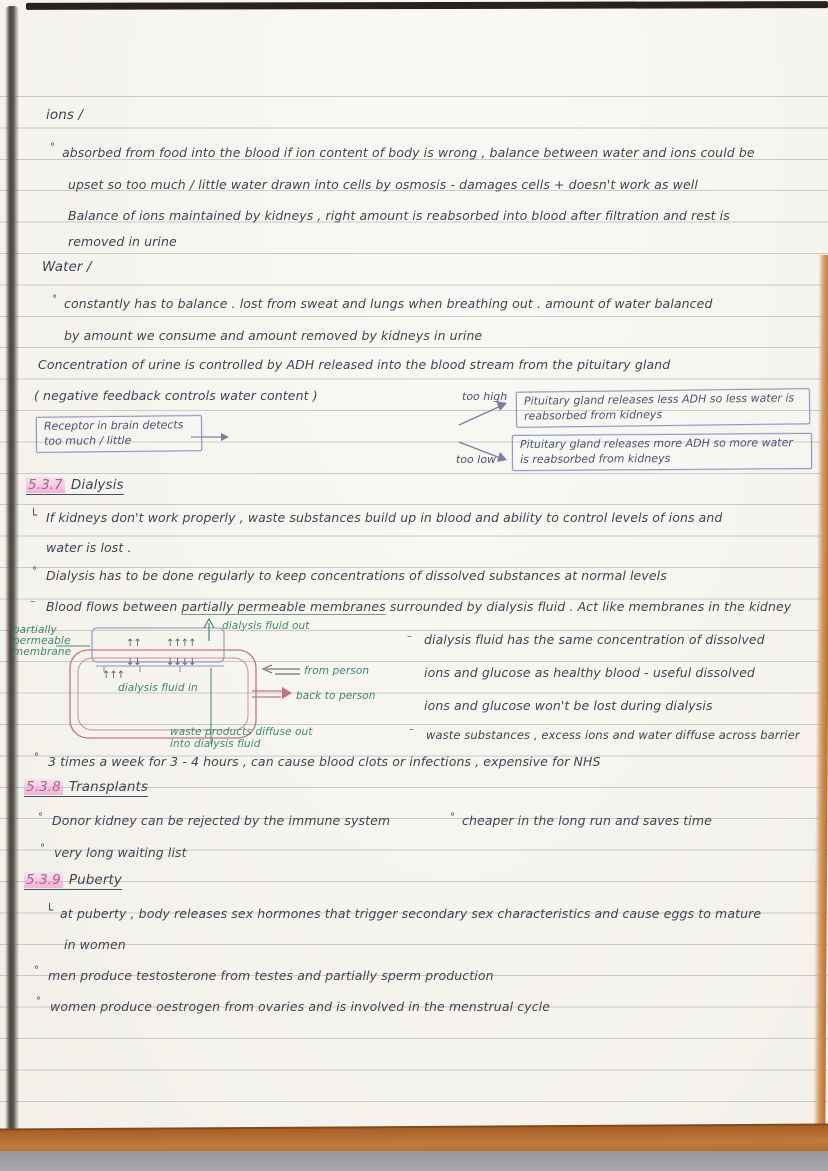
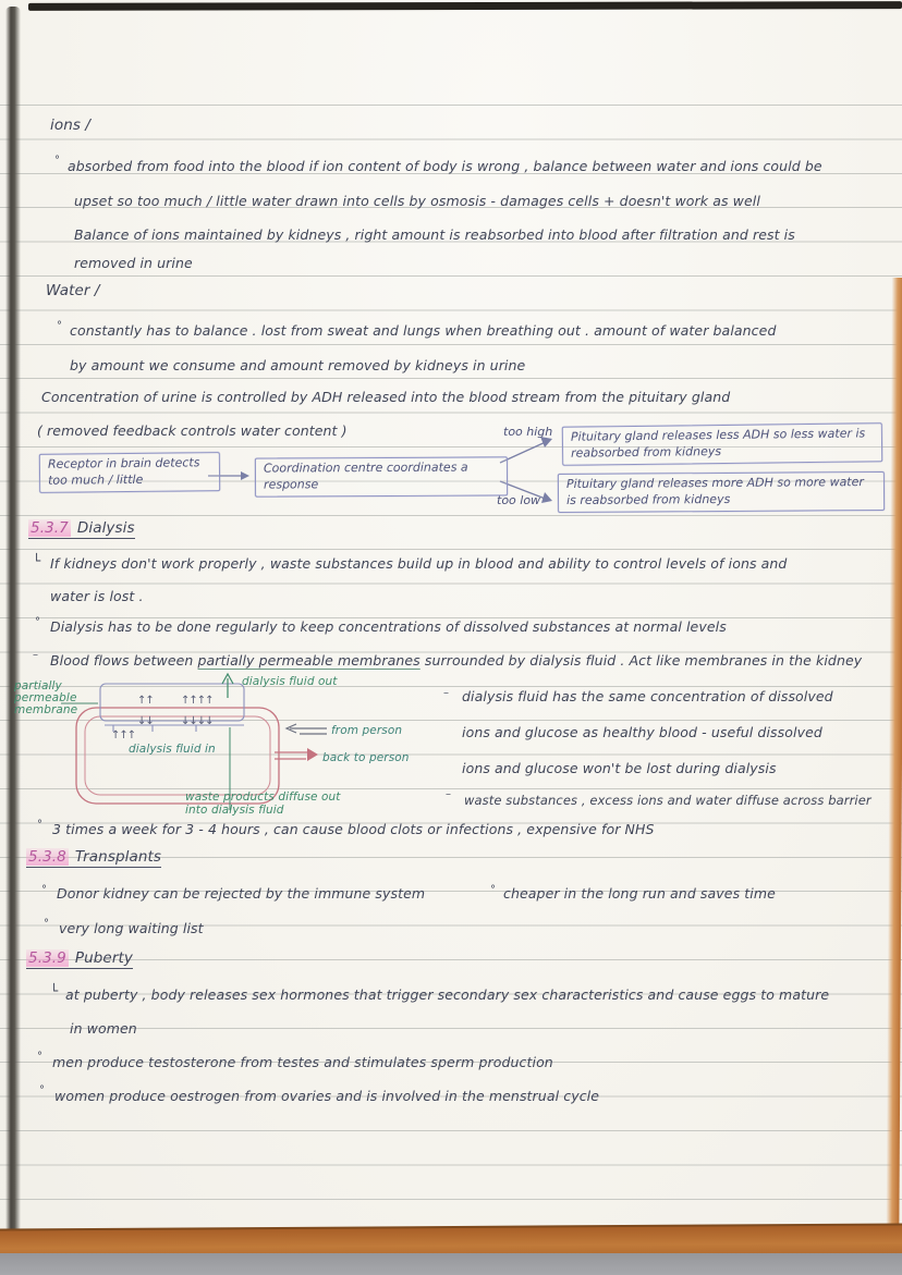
  ions /
  °
  absorbed from food into the blood if ion content of body is wrong , balance between water and ions could be
  upset so too much / little water drawn into cells by osmosis - damages cells + doesn't work as well
  Balance of ions maintained by kidneys , right amount is reabsorbed into blood after filtration and rest is
  removed in urine
  Water /
  °
  constantly has to balance . lost from sweat and lungs when breathing out . amount of water balanced
  by amount we consume and amount removed by kidneys in urine
  Concentration of urine is controlled by ADH released into the blood stream from the pituitary gland
- ( negative feedback controls water content )
+ ( removed feedback controls water content )
  Receptor in brain detects too much / little
+ Coordination centre coordinates a response
  too high
  too low
  Pituitary gland releases less ADH so less water is reabsorbed from kidneys
  Pituitary gland releases more ADH so more water is reabsorbed from kidneys
  5.3.7 Dialysis
  └
  If kidneys don't work properly , waste substances build up in blood and ability to control levels of ions and
  water is lost .
  °
  Dialysis has to be done regularly to keep concentrations of dissolved substances at normal levels
  –
  Blood flows between partially permeable membranes surrounded by dialysis fluid . Act like membranes in the kidney
  partially
  permeable
  membrane
  dialysis fluid out
  ↑↑
  ↑↑↑↑
  ↓↓
  ↓↓↓↓
  ↑↑↑
  dialysis fluid in
  from person
  back to person
  waste products diffuse out
  into dialysis fluid
  –
  dialysis fluid has the same concentration of dissolved
  ions and glucose as healthy blood - useful dissolved
  ions and glucose won't be lost during dialysis
  –
  waste substances , excess ions and water diffuse across barrier
  °
  3 times a week for 3 - 4 hours , can cause blood clots or infections , expensive for NHS
  5.3.8 Transplants
  °
  Donor kidney can be rejected by the immune system
  °
  cheaper in the long run and saves time
  °
  very long waiting list
  5.3.9 Puberty
  └
  at puberty , body releases sex hormones that trigger secondary sex characteristics and cause eggs to mature
  in women
  °
- men produce testosterone from testes and partially sperm production
+ men produce testosterone from testes and stimulates sperm production
  °
  women produce oestrogen from ovaries and is involved in the menstrual cycle
